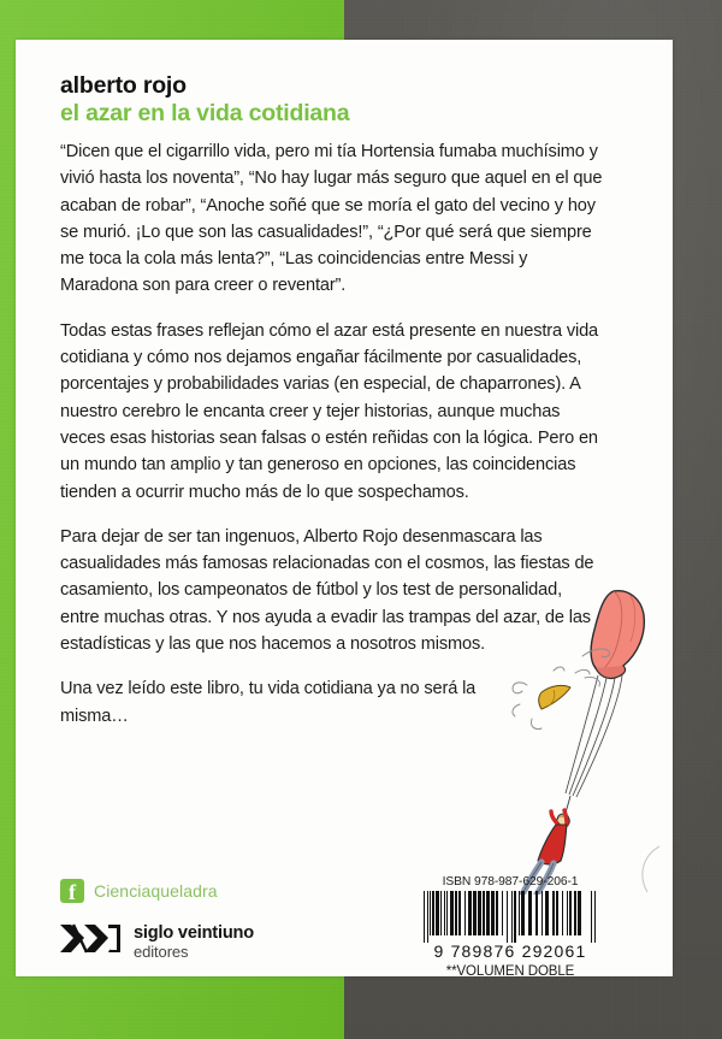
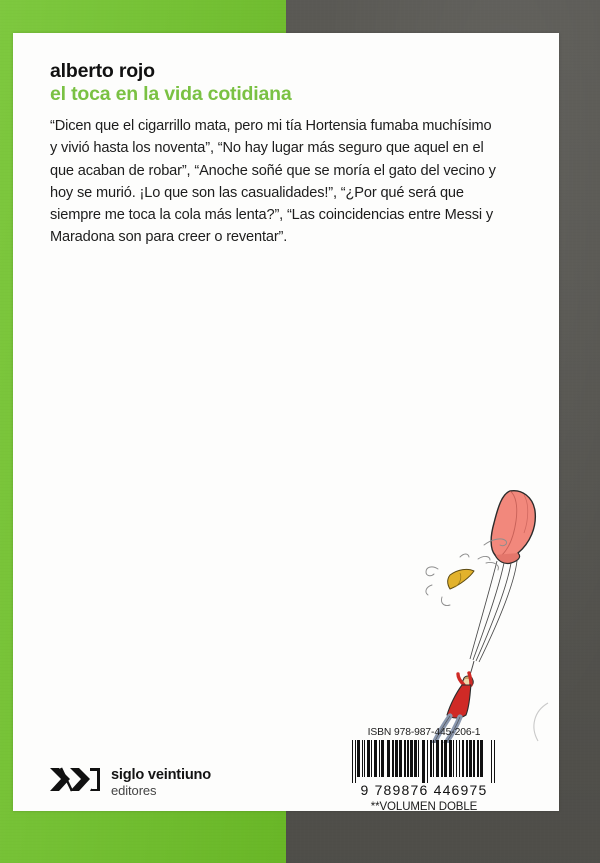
  alberto rojo
- el azar en la vida cotidiana
+ el toca en la vida cotidiana
- “Dicen que el cigarrillo vida, pero mi tía Hortensia fumaba muchísimo y vivió hasta los noventa”, “No hay lugar más seguro que aquel en el que acaban de robar”, “Anoche soñé que se moría el gato del vecino y hoy se murió. ¡Lo que son las casualidades!”, “¿Por qué será que siempre me toca la cola más lenta?”, “Las coincidencias entre Messi y Maradona son para creer o reventar”.
+ “Dicen que el cigarrillo mata, pero mi tía Hortensia fumaba muchísimo y vivió hasta los noventa”, “No hay lugar más seguro que aquel en el que acaban de robar”, “Anoche soñé que se moría el gato del vecino y hoy se murió. ¡Lo que son las casualidades!”, “¿Por qué será que siempre me toca la cola más lenta?”, “Las coincidencias entre Messi y Maradona son para creer o reventar”.
- Todas estas frases reflejan cómo el azar está presente en nuestra vida cotidiana y cómo nos dejamos engañar fácilmente por casualidades, porcentajes y probabilidades varias (en especial, de chaparrones). A nuestro cerebro le encanta creer y tejer historias, aunque muchas veces esas historias sean falsas o estén reñidas con la lógica. Pero en un mundo tan amplio y tan generoso en opciones, las coincidencias tienden a ocurrir mucho más de lo que sospechamos.
- Para dejar de ser tan ingenuos, Alberto Rojo desenmascara las casualidades más famosas relacionadas con el cosmos, las fiestas de casamiento, los campeonatos de fútbol y los test de personalidad, entre muchas otras. Y nos ayuda a evadir las trampas del azar, de las estadísticas y las que nos hacemos a nosotros mismos.
- Una vez leído este libro, tu vida cotidiana ya no será la misma…
- f
- Cienciaqueladra
  siglo veintiuno
  editores
- ISBN 978-987-629-206-1
+ ISBN 978-987-445-206-1
- 9 789876 292061
+ 9 789876 446975
  **VOLUMEN DOBLE
